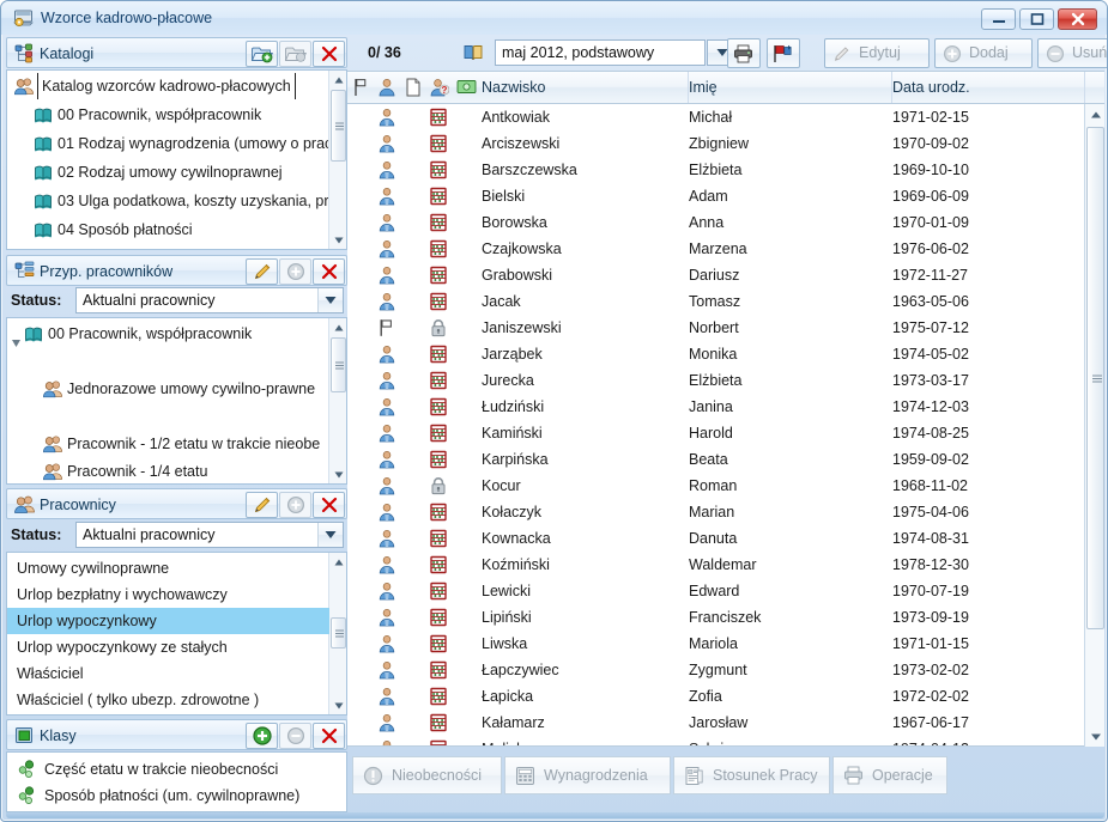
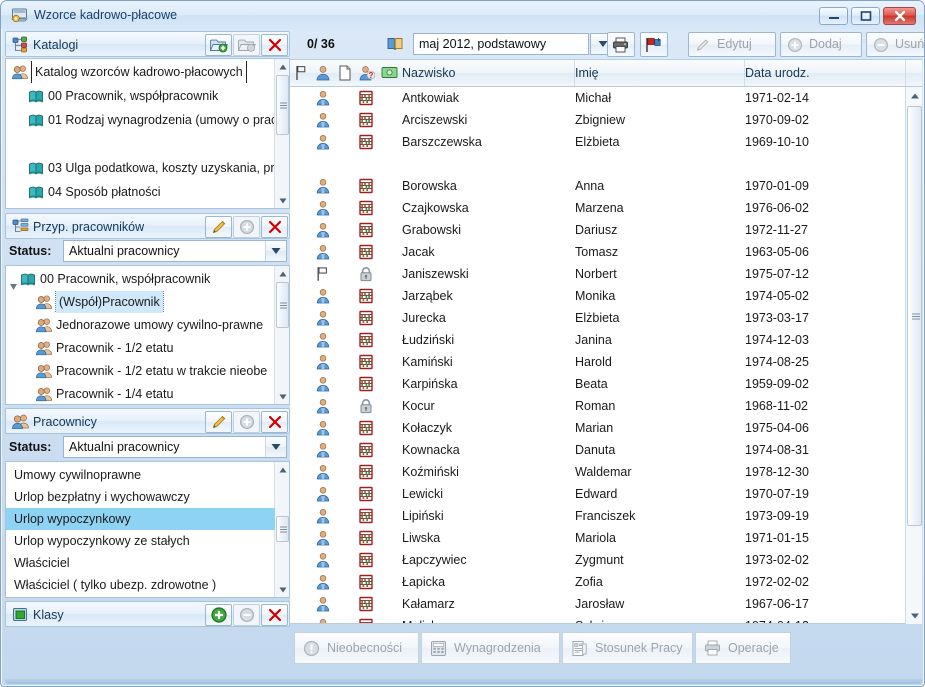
  Wzorce kadrowo-płacowe
  Katalogi
  Katalog wzorców kadrowo-płacowych
  00 Pracownik, współpracownik
  01 Rodzaj wynagrodzenia (umowy o pra
- 02 Rodzaj umowy cywilnoprawnej
  03 Ulga podatkowa, koszty uzyskania, pr
  04 Sposób płatności
  Przyp. pracowników
  Status:
  Aktualni pracownicy
  00 Pracownik, współpracownik
+ (Współ)Pracownik
  Jednorazowe umowy cywilno-prawne
+ Pracownik - 1/2 etatu
  Pracownik - 1/2 etatu w trakcie nieobe
  Pracownik - 1/4 etatu
  Pracownicy
  Status:
  Aktualni pracownicy
  Umowy cywilnoprawne
  Urlop bezpłatny i wychowawczy
  Urlop wypoczynkowy
  Urlop wypoczynkowy ze stałych
  Właściciel
  Właściciel ( tylko ubezp. zdrowotne )
  Klasy
- Część etatu w trakcie nieobecności
- Sposób płatności (um. cywilnoprawne)
  0/ 36
  maj 2012, podstawowy
  Edytuj
  Dodaj
  Usuń
  ?
  Nazwisko
  Imię
  Data urodz.
  Antkowiak
  Michał
- 1971-02-15
+ 1971-02-14
  Arciszewski
  Zbigniew
  1970-09-02
  Barszczewska
  Elżbieta
  1969-10-10
- Bielski
- Adam
- 1969-06-09
  Borowska
  Anna
  1970-01-09
  Czajkowska
  Marzena
  1976-06-02
  Grabowski
  Dariusz
  1972-11-27
  Jacak
  Tomasz
  1963-05-06
  Janiszewski
  Norbert
  1975-07-12
  Jarząbek
  Monika
  1974-05-02
  Jurecka
  Elżbieta
  1973-03-17
  Łudziński
  Janina
  1974-12-03
  Kamiński
  Harold
  1974-08-25
  Karpińska
  Beata
  1959-09-02
  Kocur
  Roman
  1968-11-02
  Kołaczyk
  Marian
  1975-04-06
  Kownacka
  Danuta
  1974-08-31
  Koźmiński
  Waldemar
  1978-12-30
  Lewicki
  Edward
  1970-07-19
  Lipiński
  Franciszek
  1973-09-19
  Liwska
  Mariola
  1971-01-15
  Łapczywiec
  Zygmunt
  1973-02-02
  Łapicka
  Zofia
  1972-02-02
  Kałamarz
  Jarosław
  1967-06-17
  Nieobecności
  Wynagrodzenia
  Stosunek Pracy
  Operacje
